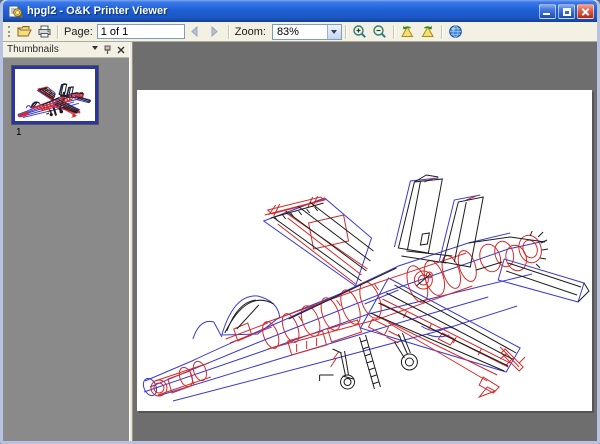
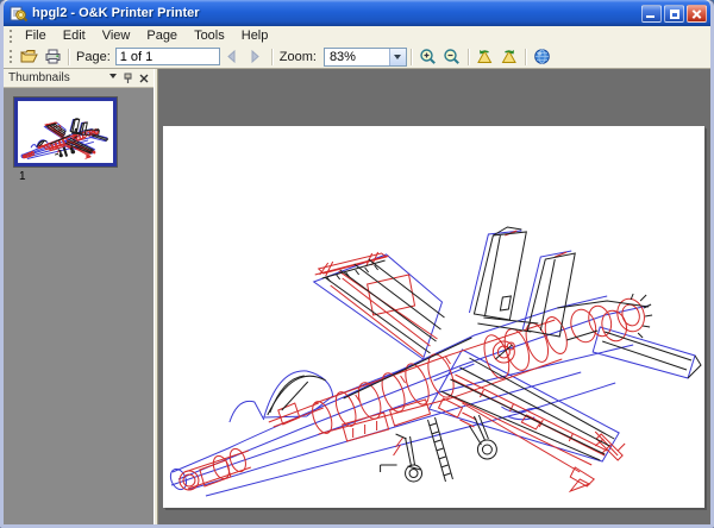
- hpgl2 - O&K Printer Viewer
+ hpgl2 - O&K Printer Printer
+ File
+ Edit
+ View
+ Page
+ Tools
+ Help
  Page:
  1 of 1
  Zoom:
  83%
  Thumbnails
  1
